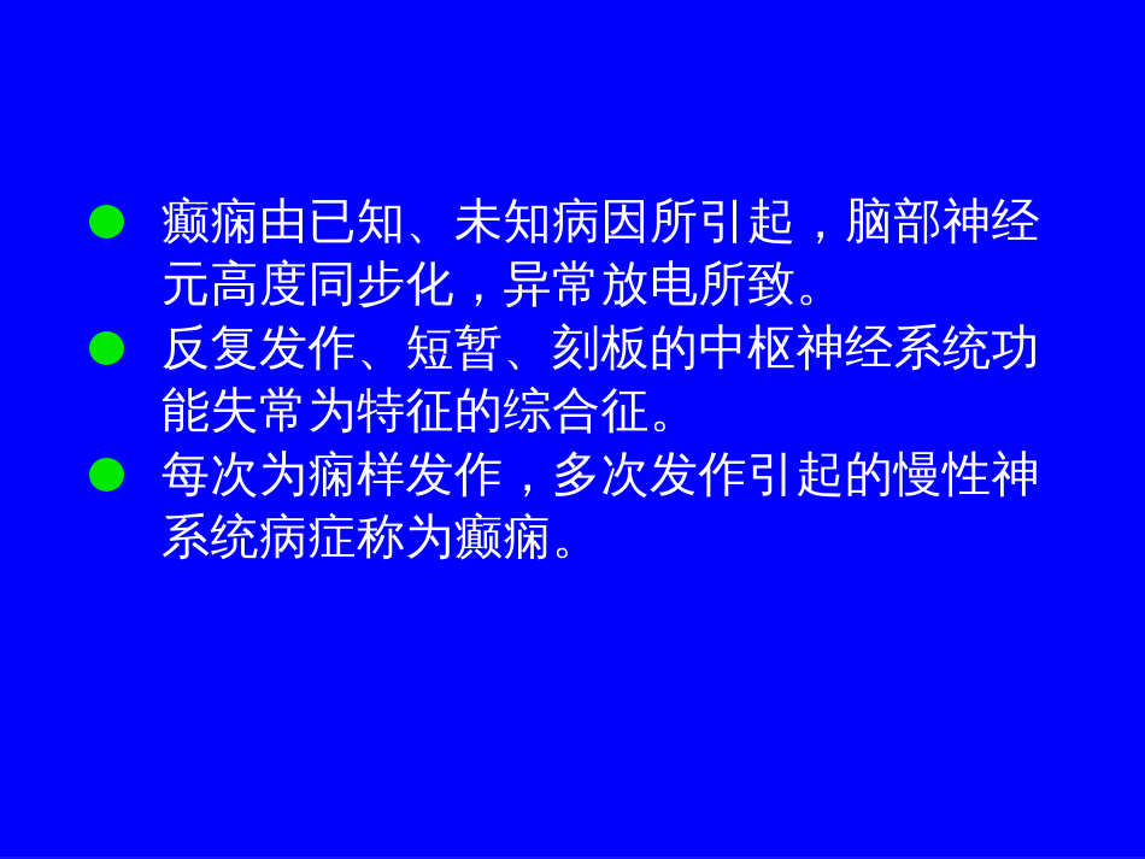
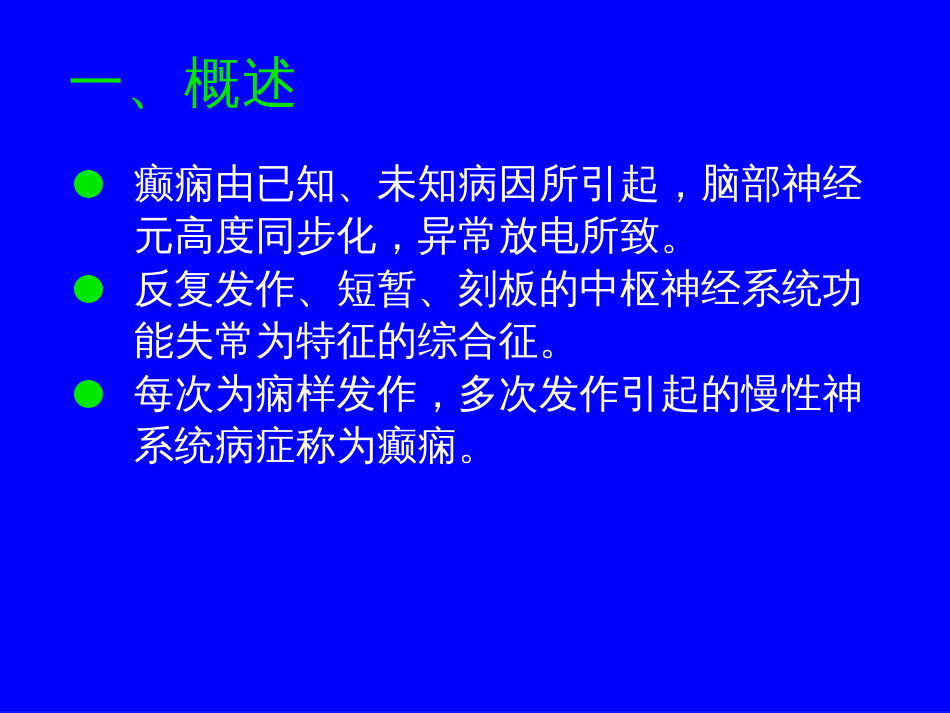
+ 一、概述
  癫痫由已知、未知病因所引起，脑部神经元高度同步化，异常放电所致。
  反复发作、短暂、刻板的中枢神经系统功能失常为特征的综合征。
  每次为痫样发作，多次发作引起的慢性神系统病症称为癫痫。
